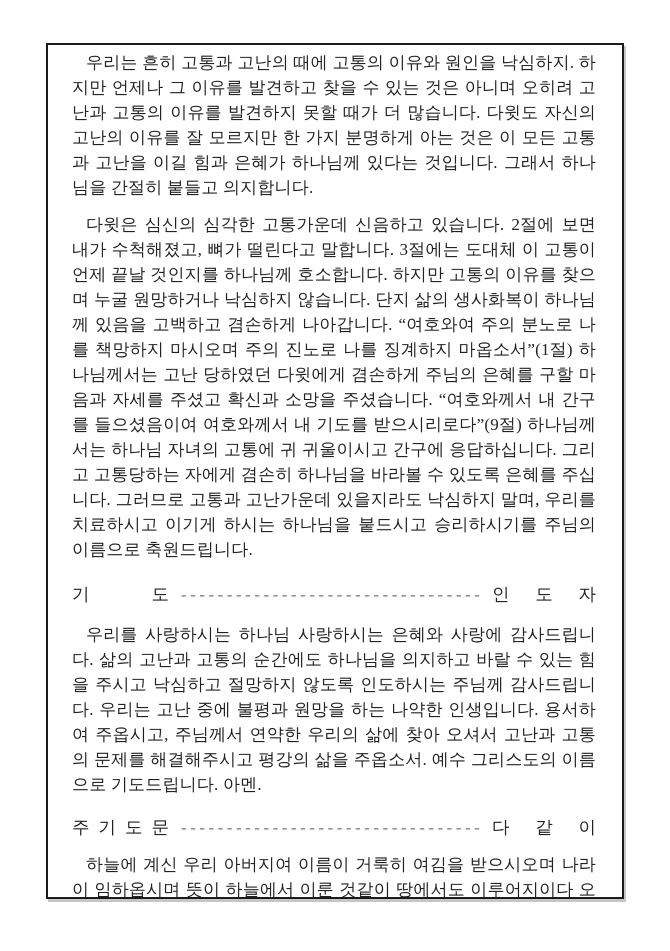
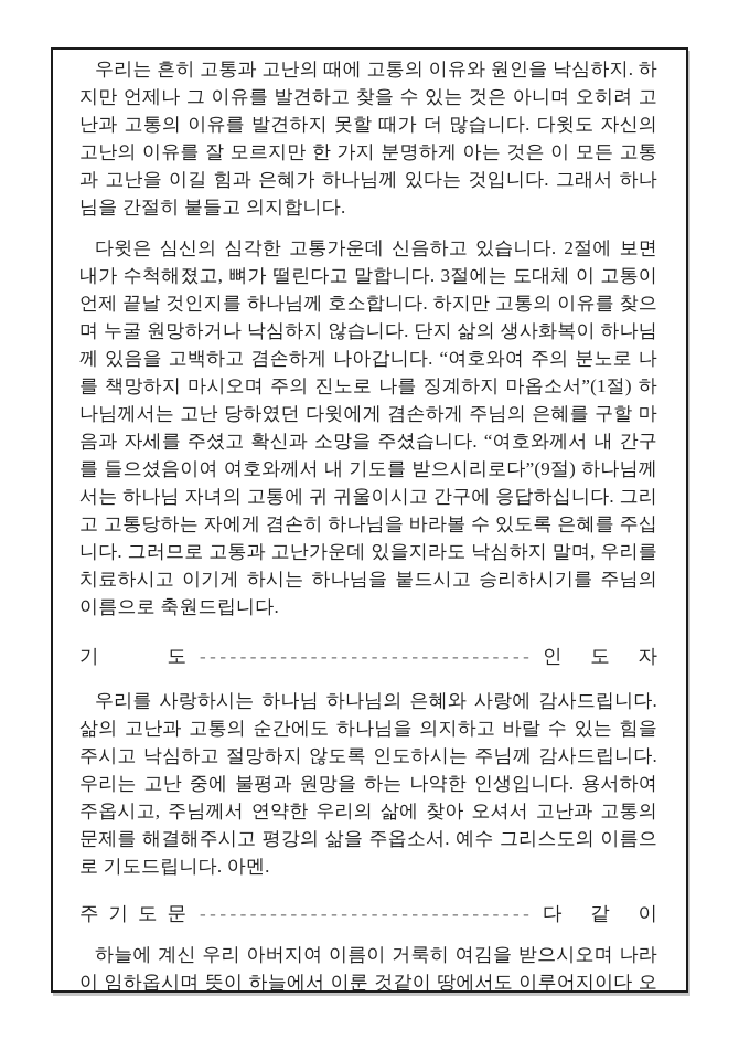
  우리는 흔히 고통과 고난의 때에 고통의 이유와 원인을 낙심하지. 하지만 언제나 그 이유를 발견하고 찾을 수 있는 것은 아니며 오히려 고난과 고통의 이유를 발견하지 못할 때가 더 많습니다. 다윗도 자신의 고난의 이유를 잘 모르지만 한 가지 분명하게 아는 것은 이 모든 고통과 고난을 이길 힘과 은혜가 하나님께 있다는 것입니다. 그래서 하나님을 간절히 붙들고 의지합니다.
  다윗은 심신의 심각한 고통가운데 신음하고 있습니다. 2절에 보면 내가 수척해졌고, 뼈가 떨린다고 말합니다. 3절에는 도대체 이 고통이 언제 끝날 것인지를 하나님께 호소합니다. 하지만 고통의 이유를 찾으며 누굴 원망하거나 낙심하지 않습니다. 단지 삶의 생사화복이 하나님께 있음을 고백하고 겸손하게 나아갑니다. “여호와여 주의 분노로 나를 책망하지 마시오며 주의 진노로 나를 징계하지 마옵소서”(1절) 하나님께서는 고난 당하였던 다윗에게 겸손하게 주님의 은혜를 구할 마음과 자세를 주셨고 확신과 소망을 주셨습니다. “여호와께서 내 간구를 들으셨음이여 여호와께서 내 기도를 받으시리로다”(9절) 하나님께서는 하나님 자녀의 고통에 귀 귀울이시고 간구에 응답하십니다. 그리고 고통당하는 자에게 겸손히 하나님을 바라볼 수 있도록 은혜를 주십니다. 그러므로 고통과 고난가운데 있을지라도 낙심하지 말며, 우리를 치료하시고 이기게 하시는 하나님을 붙드시고 승리하시기를 주님의 이름으로 축원드립니다.
  기 도
  인 도 자
- 우리를 사랑하시는 하나님 사랑하시는 은혜와 사랑에 감사드립니다. 삶의 고난과 고통의 순간에도 하나님을 의지하고 바랄 수 있는 힘을 주시고 낙심하고 절망하지 않도록 인도하시는 주님께 감사드립니다. 우리는 고난 중에 불평과 원망을 하는 나약한 인생입니다. 용서하여 주옵시고, 주님께서 연약한 우리의 삶에 찾아 오셔서 고난과 고통의 문제를 해결해주시고 평강의 삶을 주옵소서. 예수 그리스도의 이름으로 기도드립니다. 아멘.
+ 우리를 사랑하시는 하나님 하나님의 은혜와 사랑에 감사드립니다. 삶의 고난과 고통의 순간에도 하나님을 의지하고 바랄 수 있는 힘을 주시고 낙심하고 절망하지 않도록 인도하시는 주님께 감사드립니다. 우리는 고난 중에 불평과 원망을 하는 나약한 인생입니다. 용서하여 주옵시고, 주님께서 연약한 우리의 삶에 찾아 오셔서 고난과 고통의 문제를 해결해주시고 평강의 삶을 주옵소서. 예수 그리스도의 이름으로 기도드립니다. 아멘.
  주 기 도 문
  다 같 이
